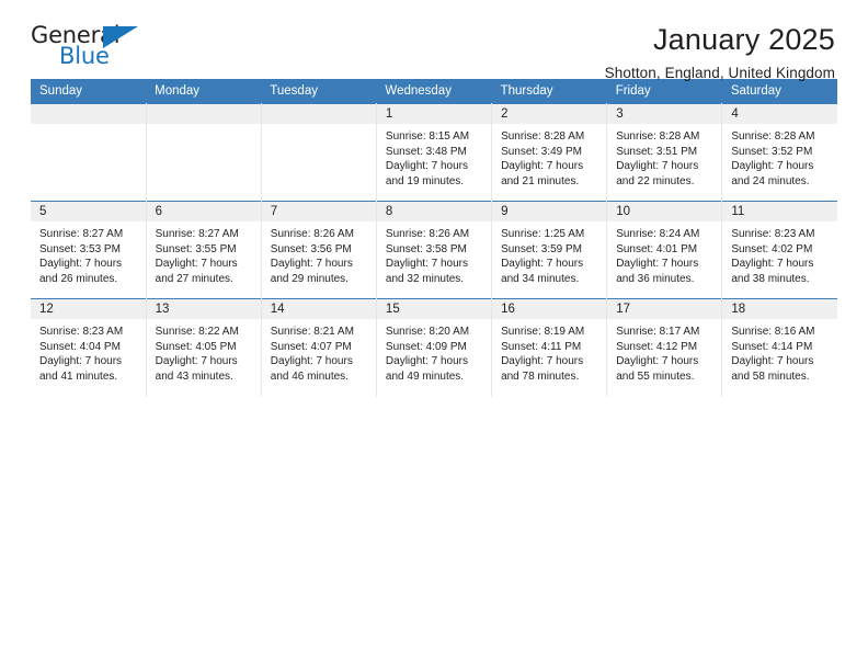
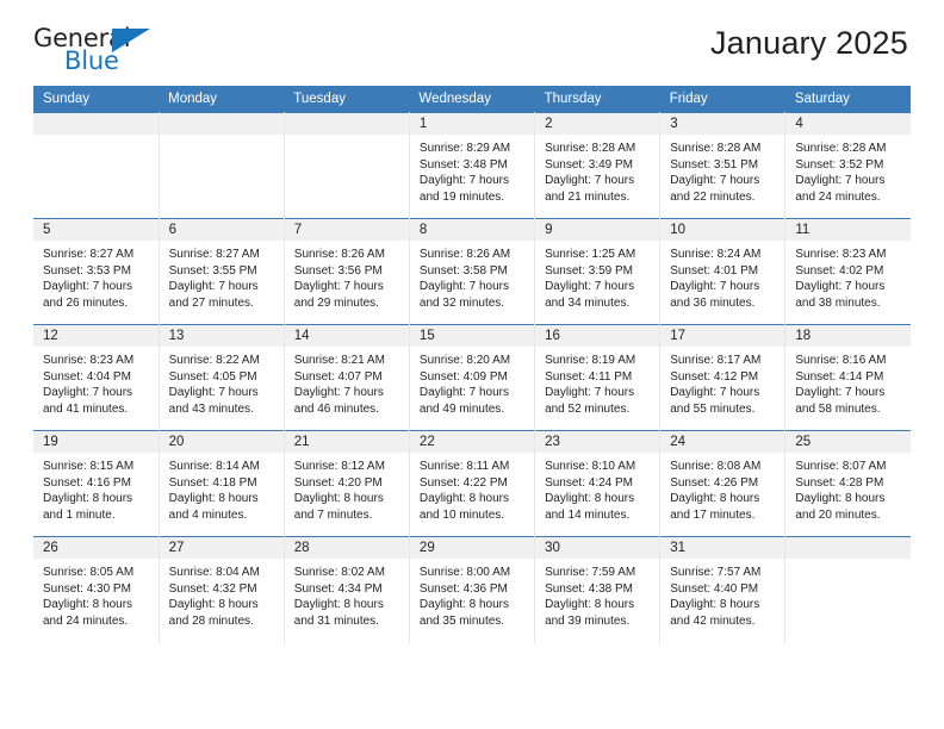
  General
  Blue
  January 2025
- Shotton, England, United Kingdom
  Sunday	Monday	Tuesday	Wednesday	Thursday	Friday	Saturday
- 			1Sunrise: 8:15 AMSunset: 3:48 PMDaylight: 7 hoursand 19 minutes.	2Sunrise: 8:28 AMSunset: 3:49 PMDaylight: 7 hoursand 21 minutes.	3Sunrise: 8:28 AMSunset: 3:51 PMDaylight: 7 hoursand 22 minutes.	4Sunrise: 8:28 AMSunset: 3:52 PMDaylight: 7 hoursand 24 minutes.
+ 			1Sunrise: 8:29 AMSunset: 3:48 PMDaylight: 7 hoursand 19 minutes.	2Sunrise: 8:28 AMSunset: 3:49 PMDaylight: 7 hoursand 21 minutes.	3Sunrise: 8:28 AMSunset: 3:51 PMDaylight: 7 hoursand 22 minutes.	4Sunrise: 8:28 AMSunset: 3:52 PMDaylight: 7 hoursand 24 minutes.
  5Sunrise: 8:27 AMSunset: 3:53 PMDaylight: 7 hoursand 26 minutes.	6Sunrise: 8:27 AMSunset: 3:55 PMDaylight: 7 hoursand 27 minutes.	7Sunrise: 8:26 AMSunset: 3:56 PMDaylight: 7 hoursand 29 minutes.	8Sunrise: 8:26 AMSunset: 3:58 PMDaylight: 7 hoursand 32 minutes.	9Sunrise: 1:25 AMSunset: 3:59 PMDaylight: 7 hoursand 34 minutes.	10Sunrise: 8:24 AMSunset: 4:01 PMDaylight: 7 hoursand 36 minutes.	11Sunrise: 8:23 AMSunset: 4:02 PMDaylight: 7 hoursand 38 minutes.
- 12Sunrise: 8:23 AMSunset: 4:04 PMDaylight: 7 hoursand 41 minutes.	13Sunrise: 8:22 AMSunset: 4:05 PMDaylight: 7 hoursand 43 minutes.	14Sunrise: 8:21 AMSunset: 4:07 PMDaylight: 7 hoursand 46 minutes.	15Sunrise: 8:20 AMSunset: 4:09 PMDaylight: 7 hoursand 49 minutes.	16Sunrise: 8:19 AMSunset: 4:11 PMDaylight: 7 hoursand 78 minutes.	17Sunrise: 8:17 AMSunset: 4:12 PMDaylight: 7 hoursand 55 minutes.	18Sunrise: 8:16 AMSunset: 4:14 PMDaylight: 7 hoursand 58 minutes.
+ 12Sunrise: 8:23 AMSunset: 4:04 PMDaylight: 7 hoursand 41 minutes.	13Sunrise: 8:22 AMSunset: 4:05 PMDaylight: 7 hoursand 43 minutes.	14Sunrise: 8:21 AMSunset: 4:07 PMDaylight: 7 hoursand 46 minutes.	15Sunrise: 8:20 AMSunset: 4:09 PMDaylight: 7 hoursand 49 minutes.	16Sunrise: 8:19 AMSunset: 4:11 PMDaylight: 7 hoursand 52 minutes.	17Sunrise: 8:17 AMSunset: 4:12 PMDaylight: 7 hoursand 55 minutes.	18Sunrise: 8:16 AMSunset: 4:14 PMDaylight: 7 hoursand 58 minutes.
+ 19Sunrise: 8:15 AMSunset: 4:16 PMDaylight: 8 hoursand 1 minute.	20Sunrise: 8:14 AMSunset: 4:18 PMDaylight: 8 hoursand 4 minutes.	21Sunrise: 8:12 AMSunset: 4:20 PMDaylight: 8 hoursand 7 minutes.	22Sunrise: 8:11 AMSunset: 4:22 PMDaylight: 8 hoursand 10 minutes.	23Sunrise: 8:10 AMSunset: 4:24 PMDaylight: 8 hoursand 14 minutes.	24Sunrise: 8:08 AMSunset: 4:26 PMDaylight: 8 hoursand 17 minutes.	25Sunrise: 8:07 AMSunset: 4:28 PMDaylight: 8 hoursand 20 minutes.
+ 26Sunrise: 8:05 AMSunset: 4:30 PMDaylight: 8 hoursand 24 minutes.	27Sunrise: 8:04 AMSunset: 4:32 PMDaylight: 8 hoursand 28 minutes.	28Sunrise: 8:02 AMSunset: 4:34 PMDaylight: 8 hoursand 31 minutes.	29Sunrise: 8:00 AMSunset: 4:36 PMDaylight: 8 hoursand 35 minutes.	30Sunrise: 7:59 AMSunset: 4:38 PMDaylight: 8 hoursand 39 minutes.	31Sunrise: 7:57 AMSunset: 4:40 PMDaylight: 8 hoursand 42 minutes.
